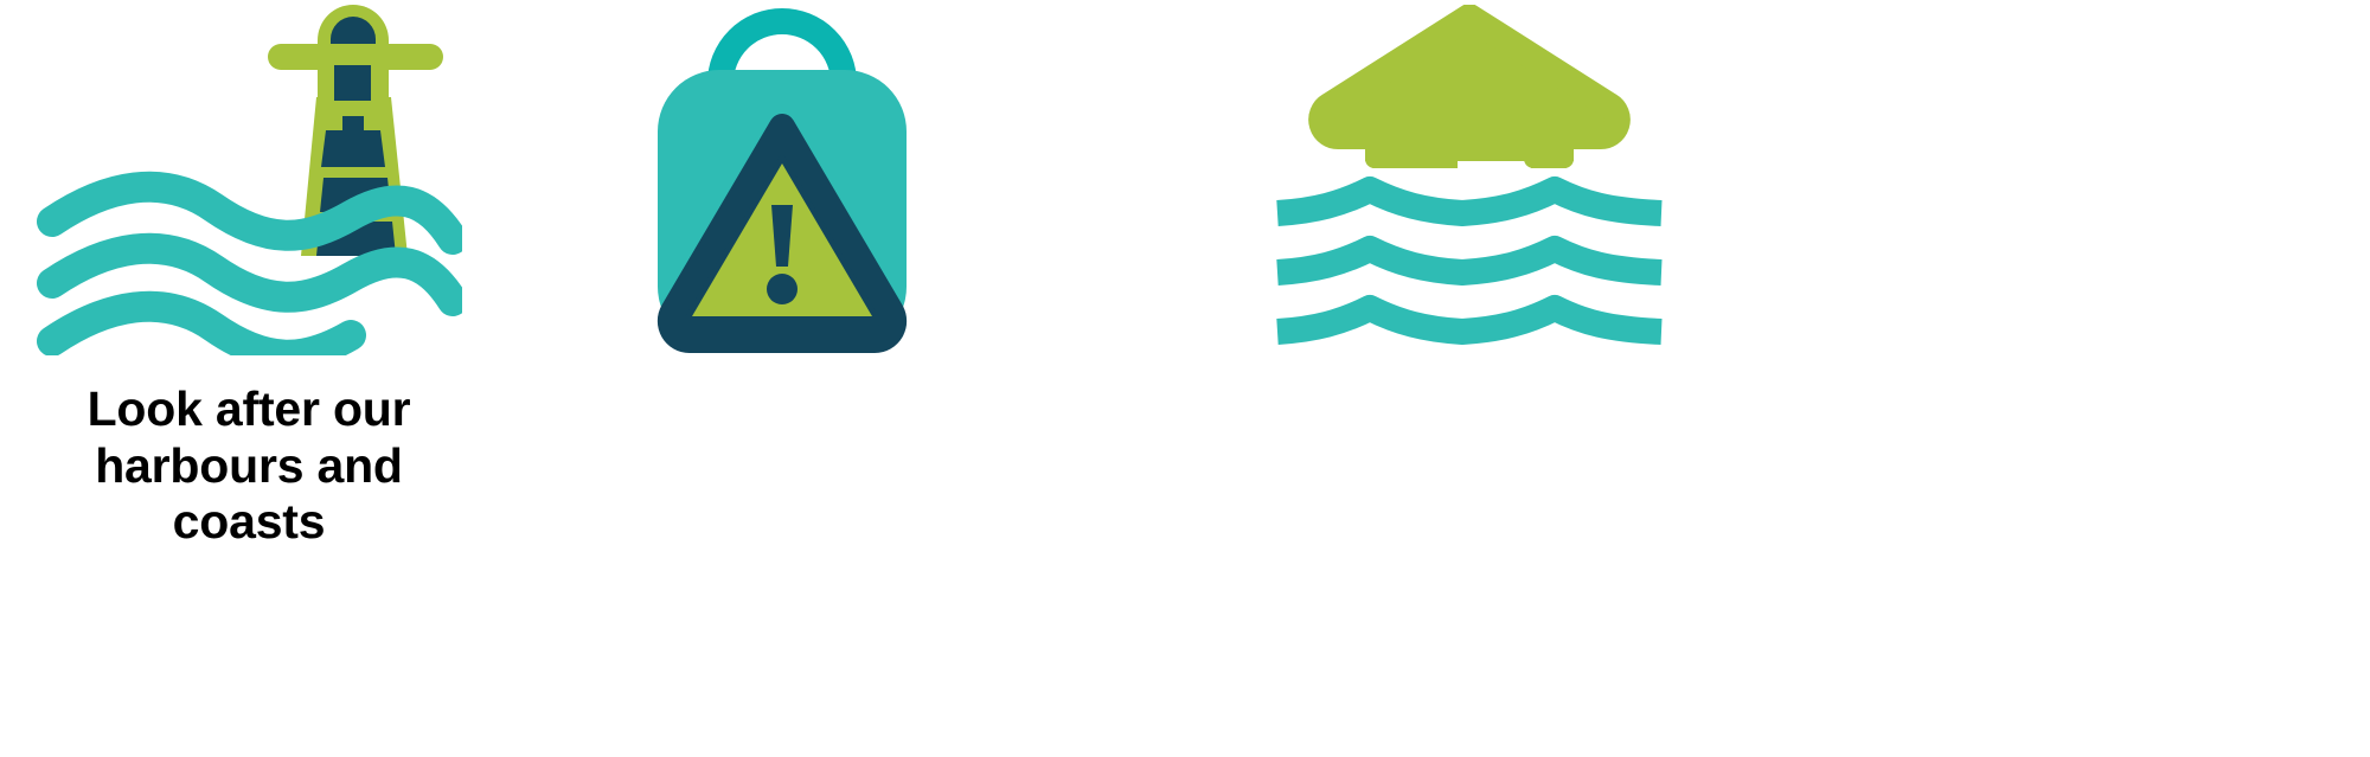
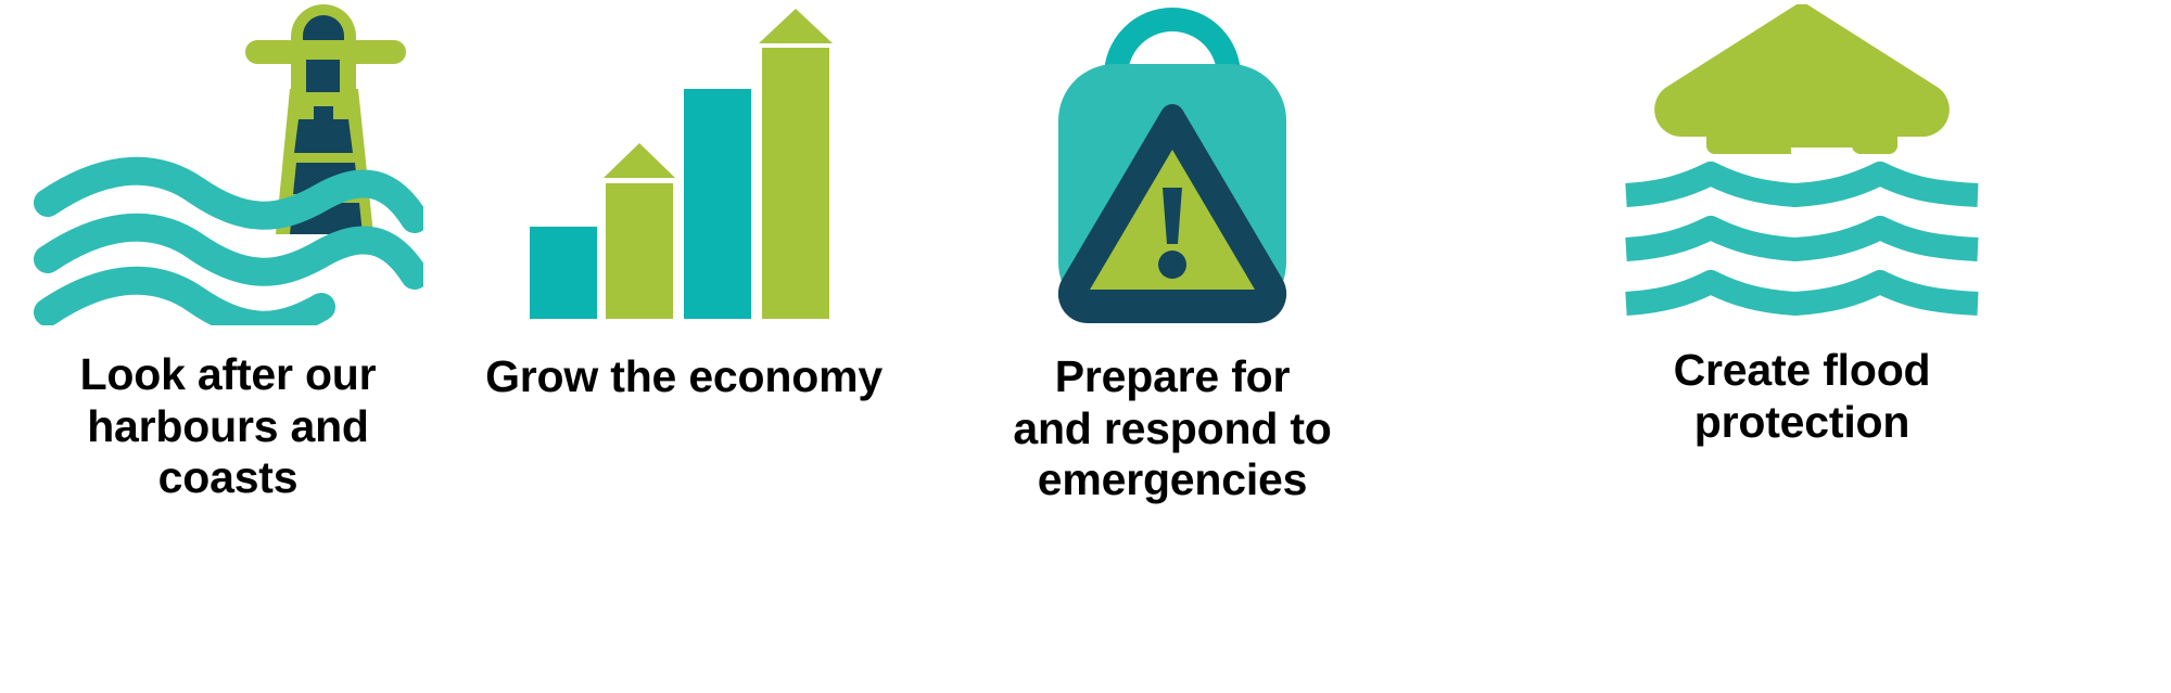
  Look after our
  harbours and
  coasts
+ Grow the economy
+ Prepare for
+ and respond to
+ emergencies
+ Create flood
+ protection
